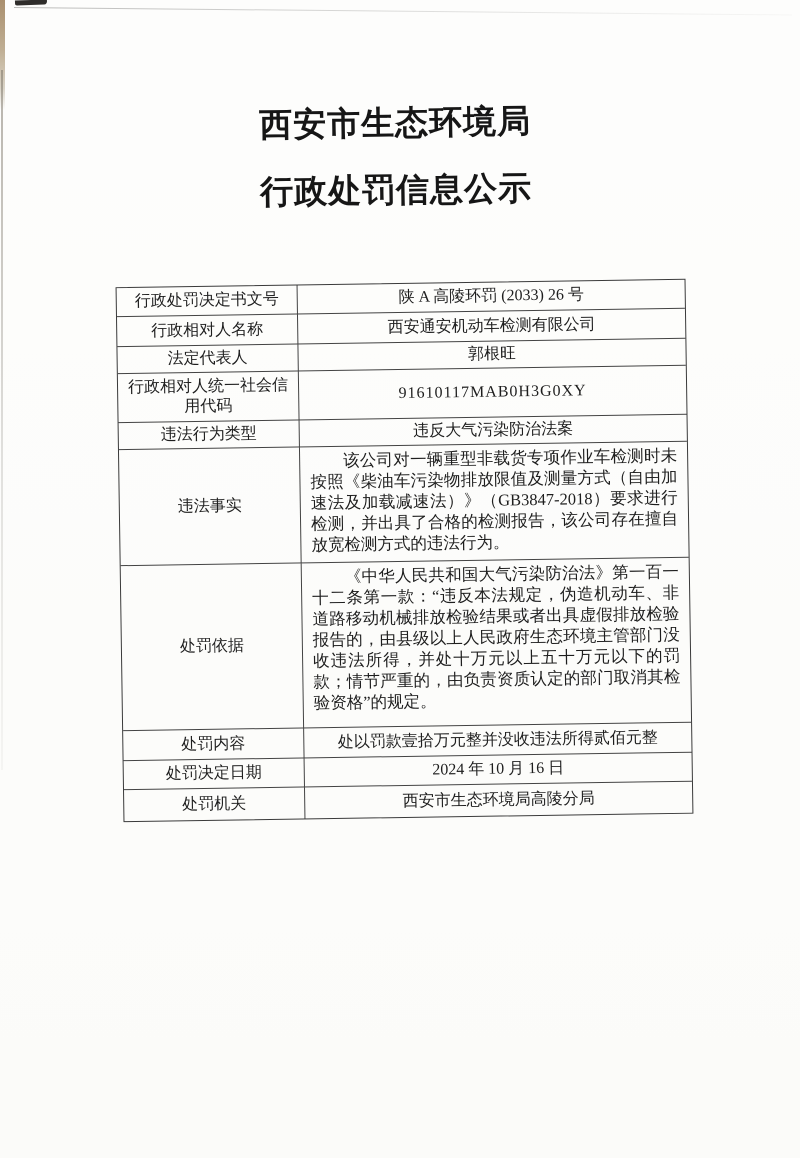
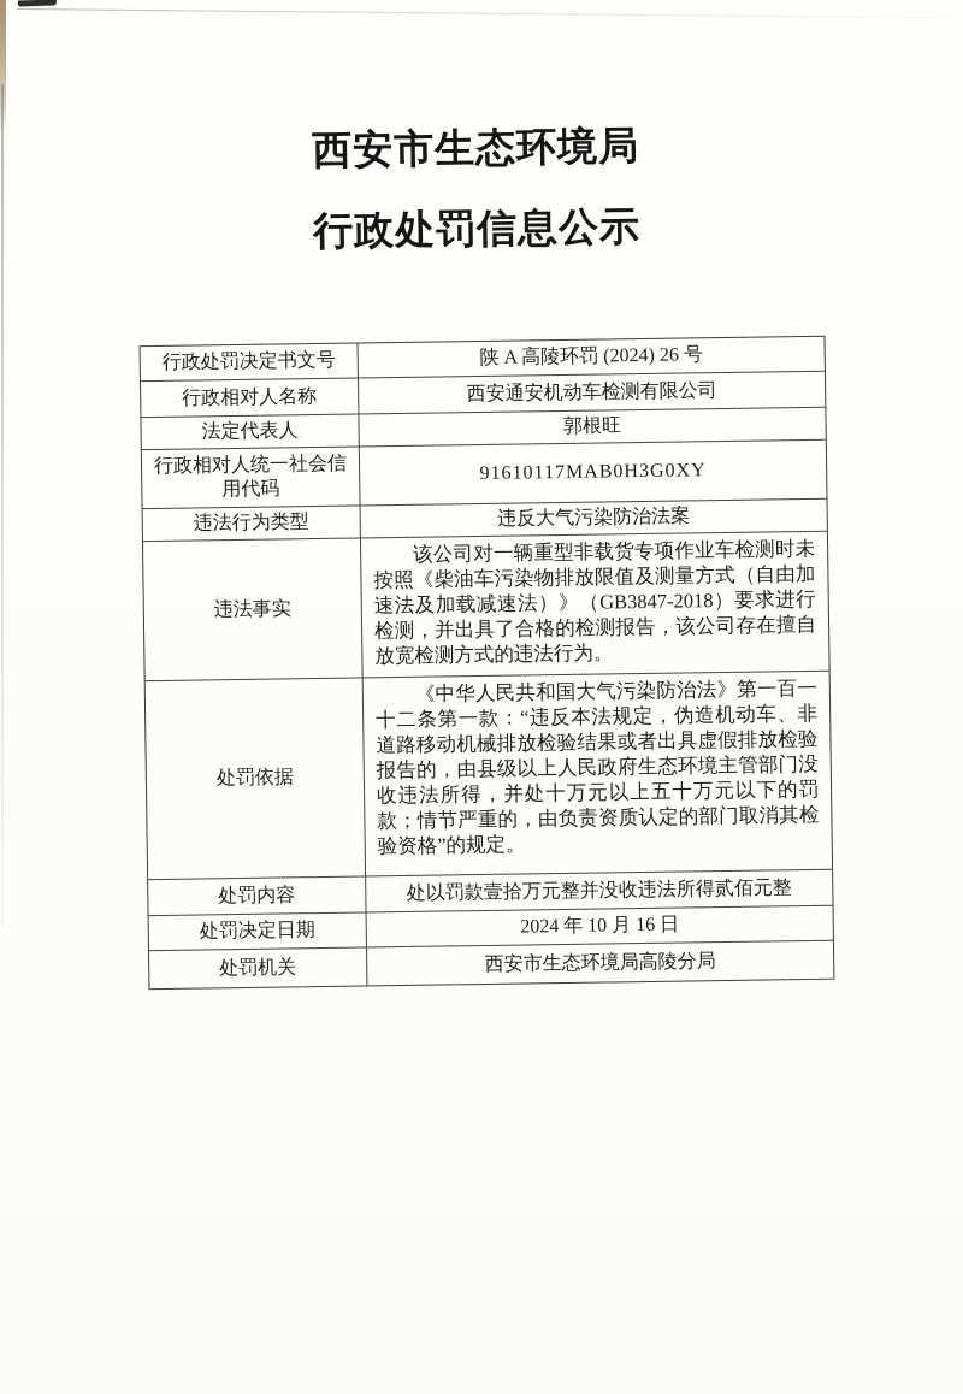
  西安市生态环境局
  行政处罚信息公示
  行政处罚决定书文号
- 陕 A 高陵环罚 (2033) 26 号
+ 陕 A 高陵环罚 (2024) 26 号
  行政相对人名称
  西安通安机动车检测有限公司
  法定代表人
  郭根旺
  行政相对人统一社会信用代码
  91610117MAB0H3G0XY
  违法行为类型
  违反大气污染防治法案
  违法事实
  该公司对一辆重型非载货专项作业车检测时未按照《柴油车污染物排放限值及测量方式（自由加速法及加载减速法）》（GB3847-2018）要求进行检测，并出具了合格的检测报告，该公司存在擅自放宽检测方式的违法行为。
  处罚依据
  《中华人民共和国大气污染防治法》第一百一十二条第一款：“违反本法规定，伪造机动车、非道路移动机械排放检验结果或者出具虚假排放检验报告的，由县级以上人民政府生态环境主管部门没收违法所得，并处十万元以上五十万元以下的罚款；情节严重的，由负责资质认定的部门取消其检验资格”的规定。
  处罚内容
  处以罚款壹拾万元整并没收违法所得贰佰元整
  处罚决定日期
  2024 年 10 月 16 日
  处罚机关
  西安市生态环境局高陵分局
